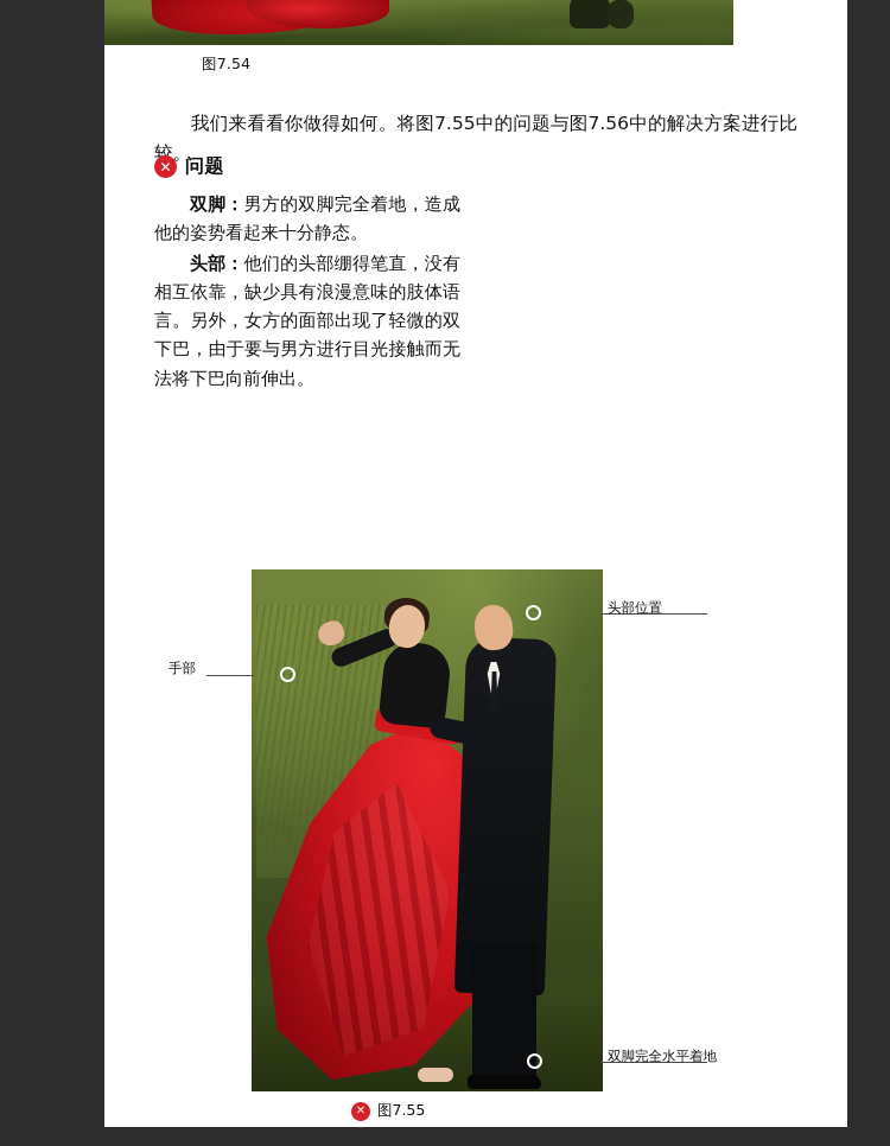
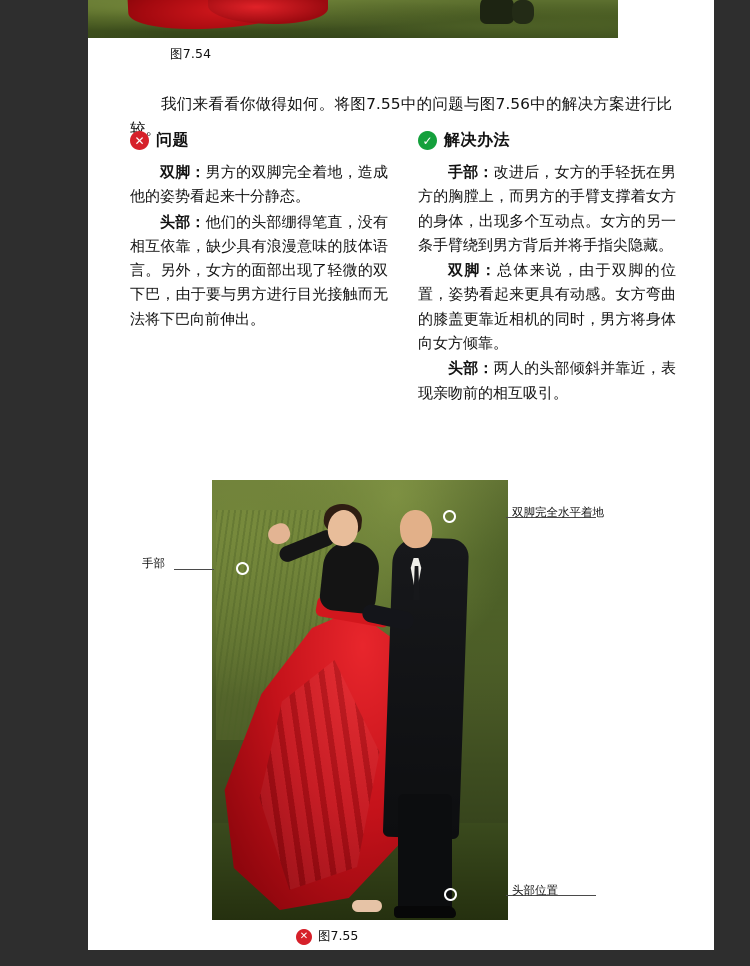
  图7.54
  我们来看看你做得如何。将图7.55中的问题与图7.56中的解决方案进行比较。
  ✕
  问题
  双脚：男方的双脚完全着地，造成他的姿势看起来十分静态。
  头部：他们的头部绷得笔直，没有相互依靠，缺少具有浪漫意味的肢体语言。另外，女方的面部出现了轻微的双下巴，由于要与男方进行目光接触而无法将下巴向前伸出。
+ ✓
+ 解决办法
+ 手部：改进后，女方的手轻抚在男方的胸膛上，而男方的手臂支撑着女方的身体，出现多个互动点。女方的另一条手臂绕到男方背后并将手指尖隐藏。
+ 双脚：总体来说，由于双脚的位置，姿势看起来更具有动感。女方弯曲的膝盖更靠近相机的同时，男方将身体向女方倾靠。
+ 头部：两人的头部倾斜并靠近，表现亲吻前的相互吸引。
- 头部位置
+ 双脚完全水平着地
  手部
- 双脚完全水平着地
+ 头部位置
  ✕
  图7.55
